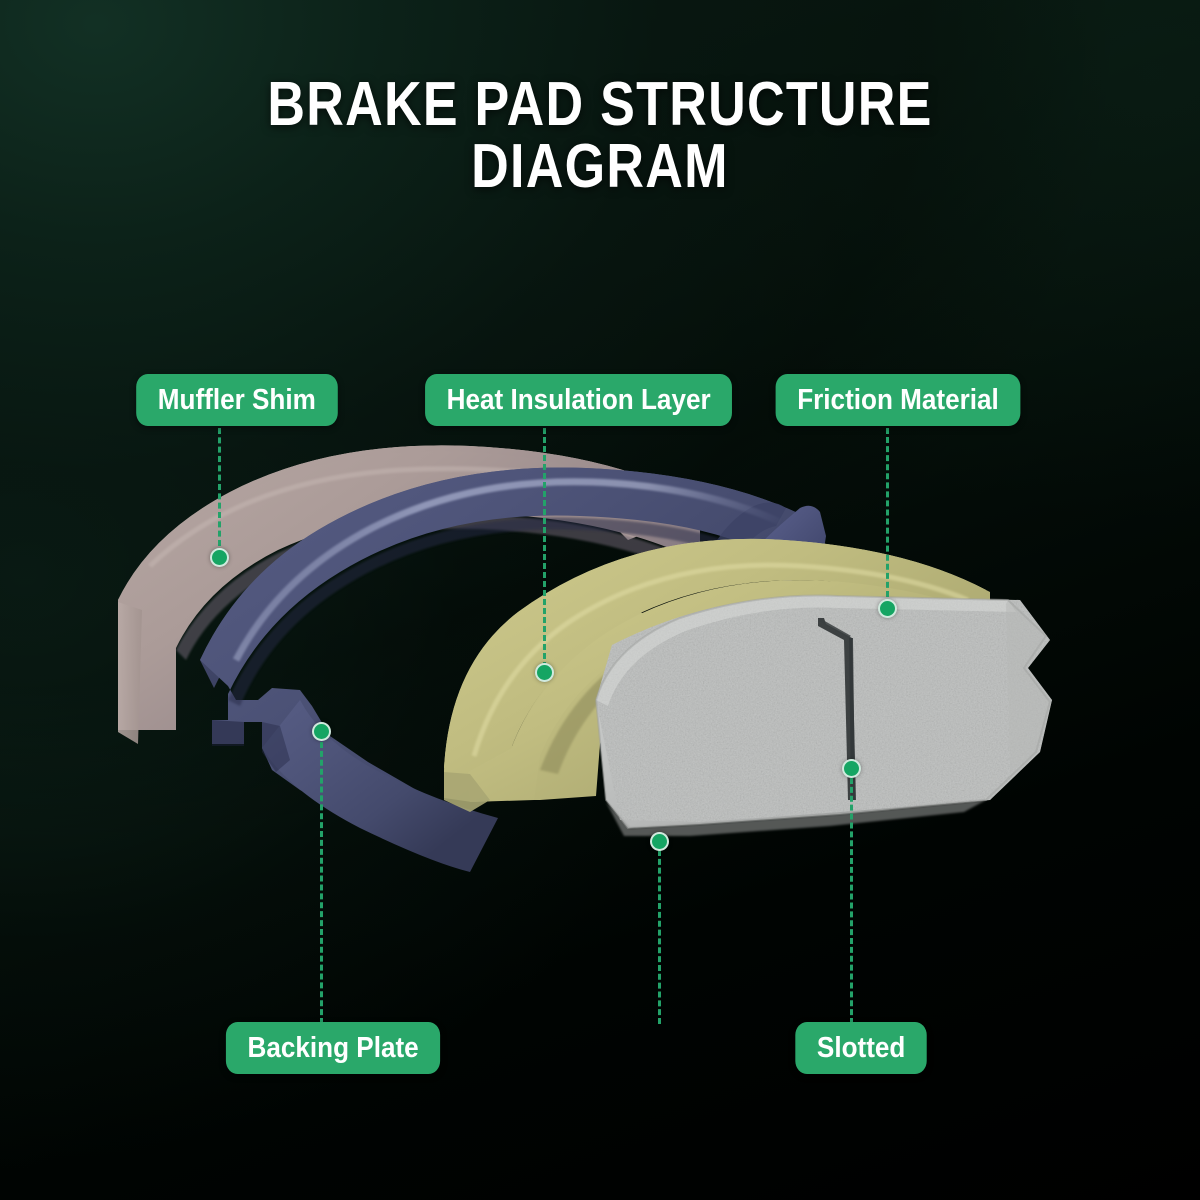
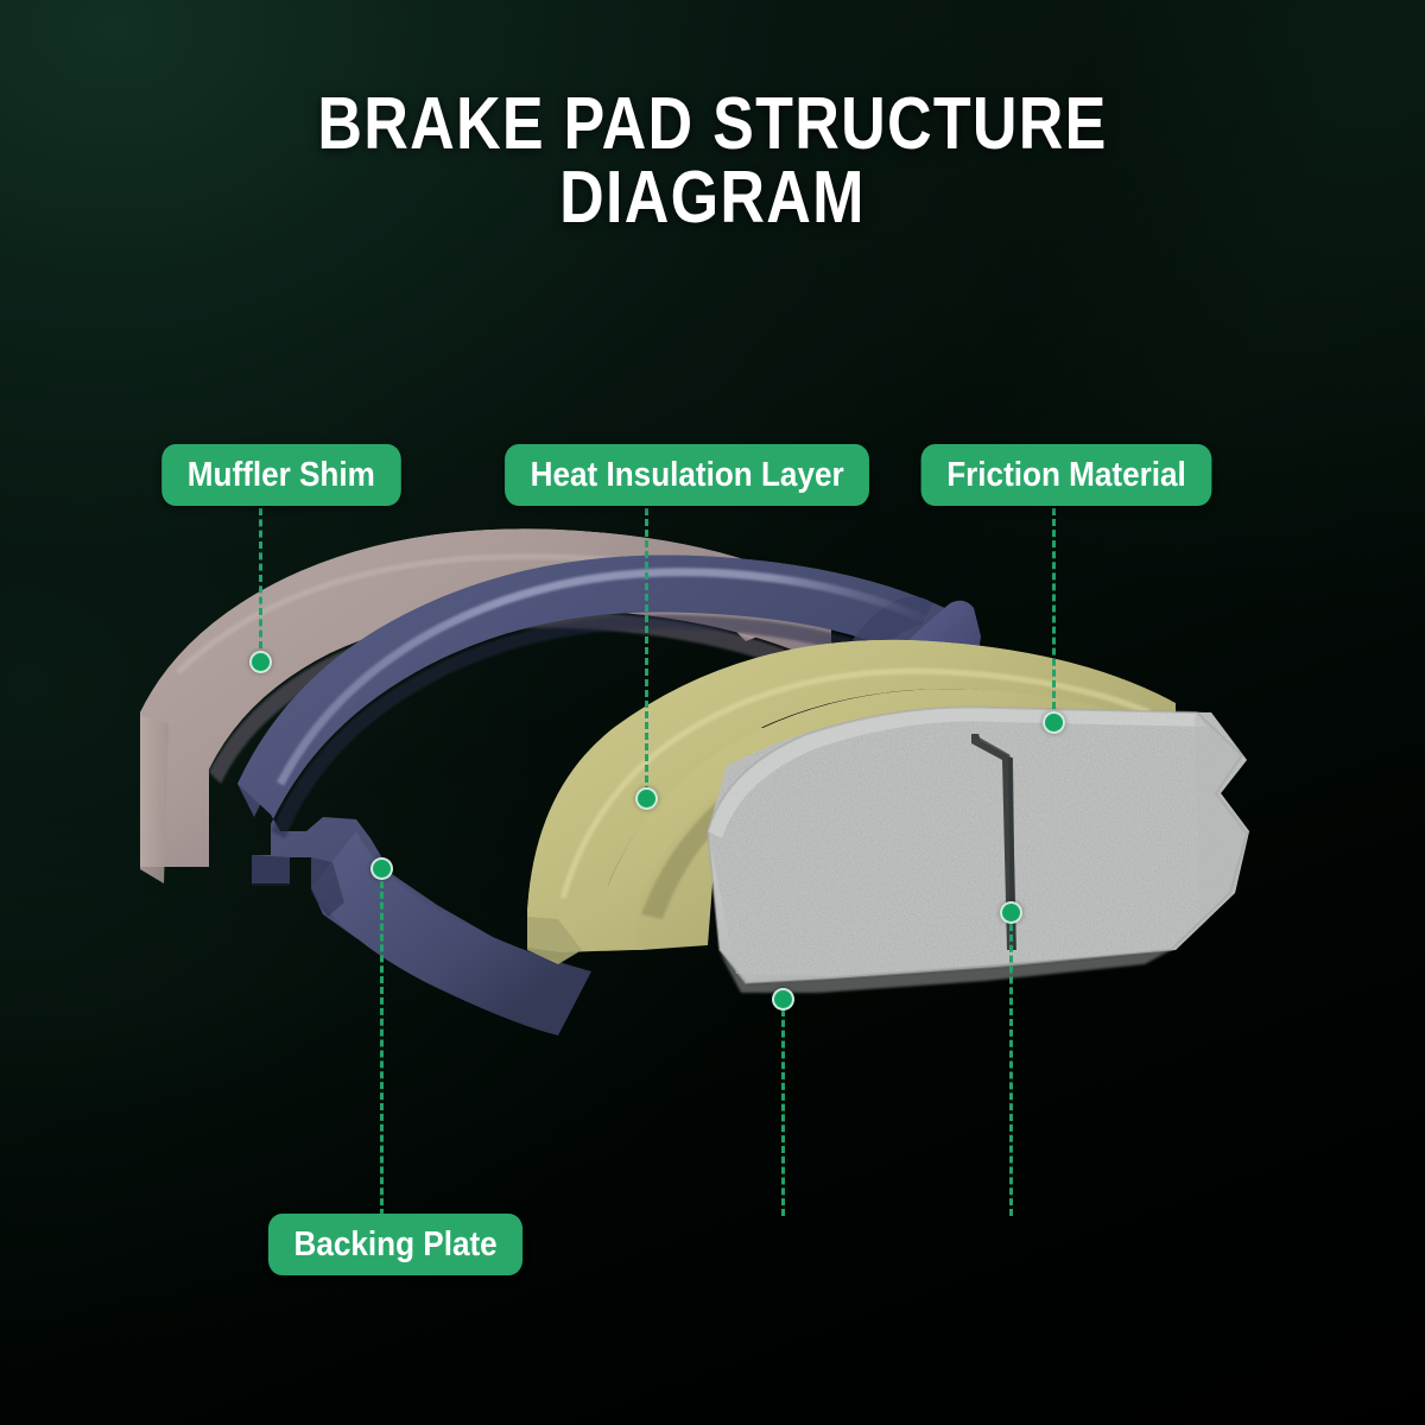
  BRAKE PAD STRUCTURE
  DIAGRAM
  Muffler Shim
  Heat Insulation Layer
  Friction Material
  Backing Plate
- Slotted
